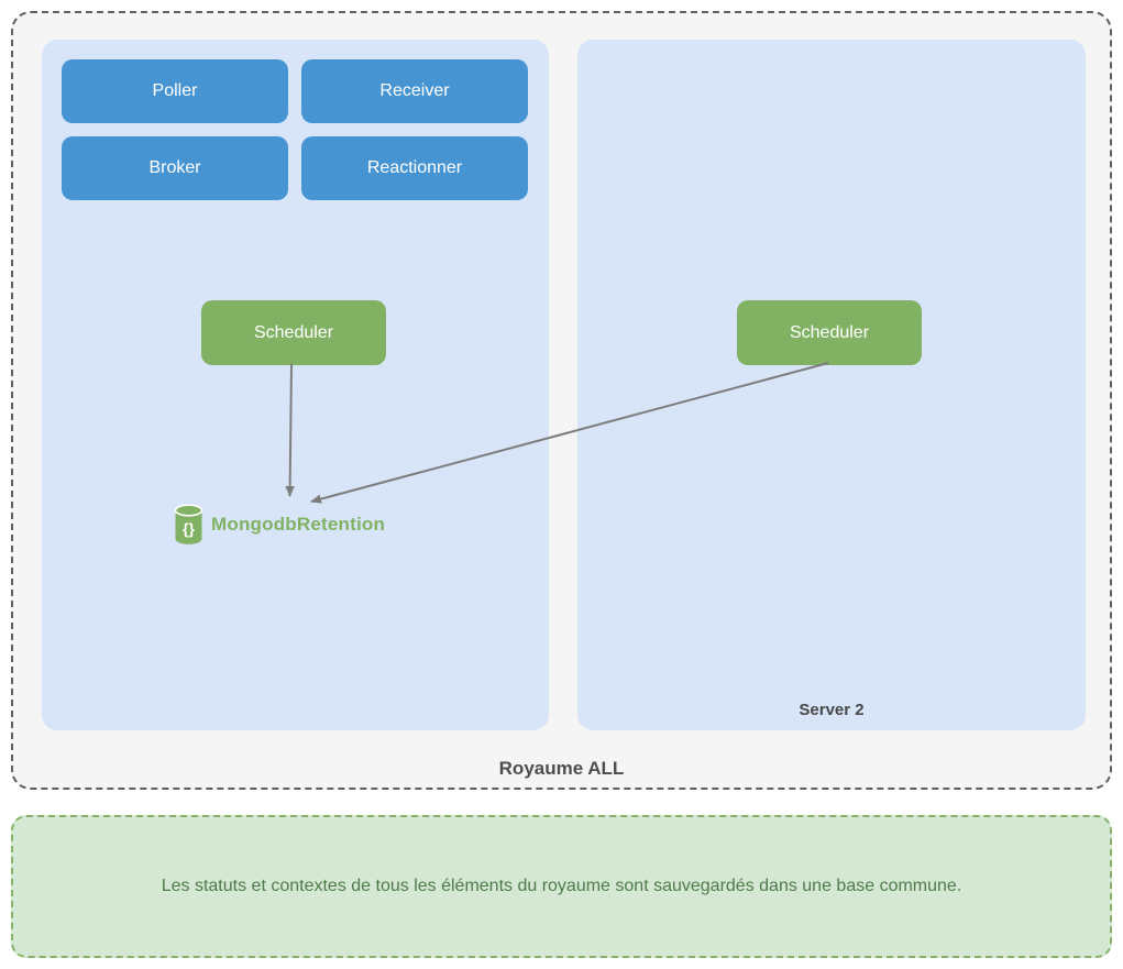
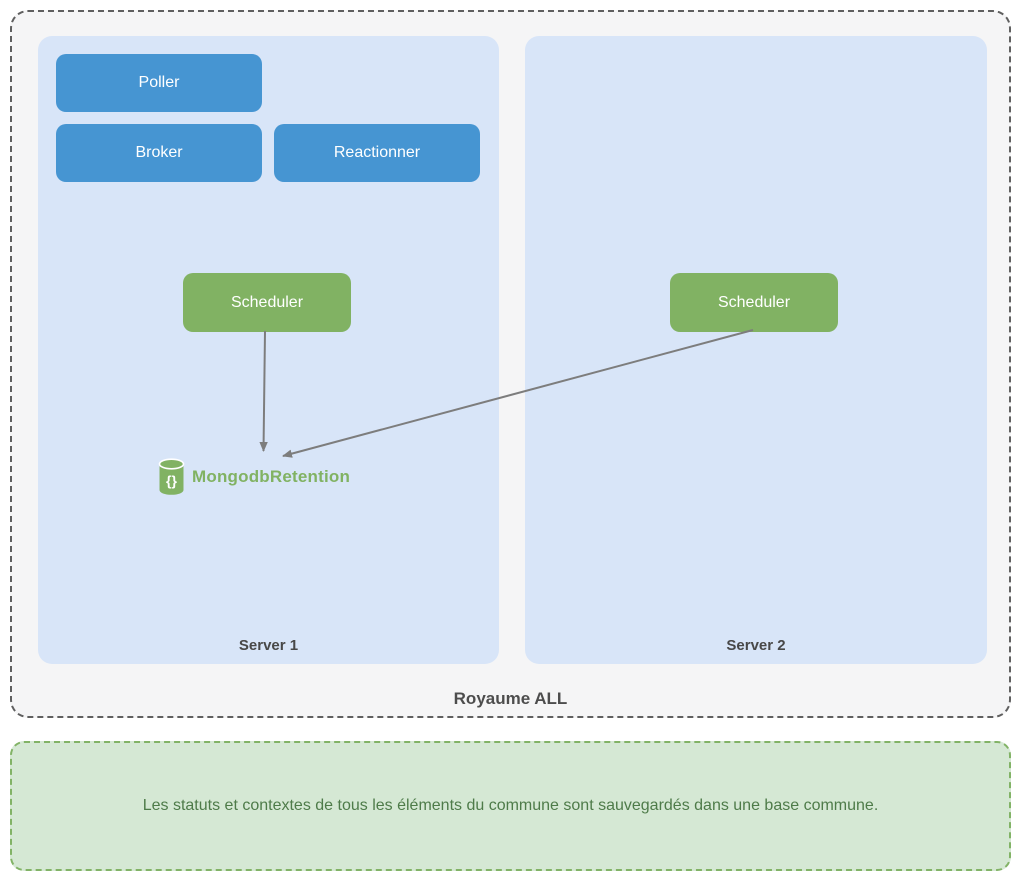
  Poller
- Receiver
  Broker
  Reactionner
  Scheduler
+ Server 1
  Scheduler
  Server 2
  Royaume ALL
  {}
  MongodbRetention
- Les statuts et contextes de tous les éléments du royaume sont sauvegardés dans une base commune.
+ Les statuts et contextes de tous les éléments du commune sont sauvegardés dans une base commune.
